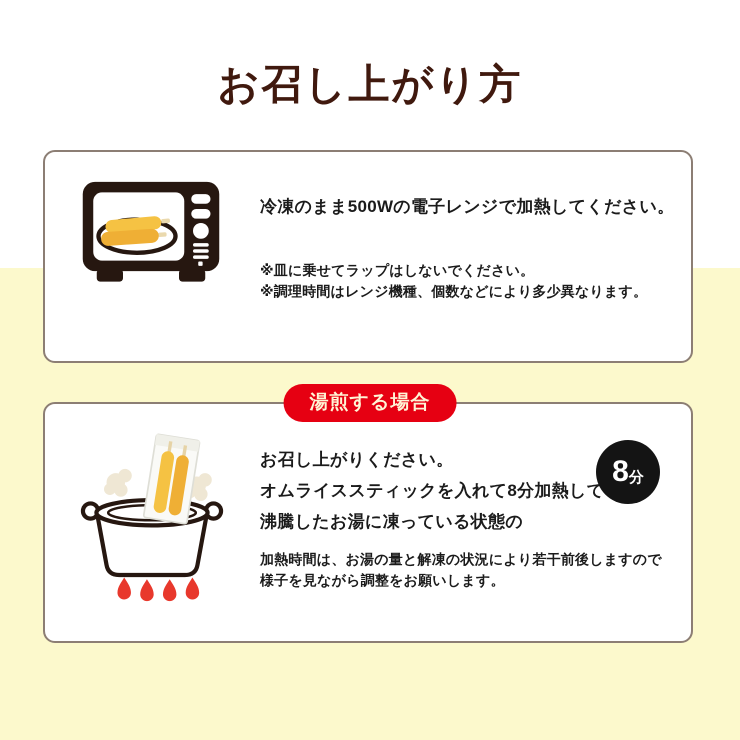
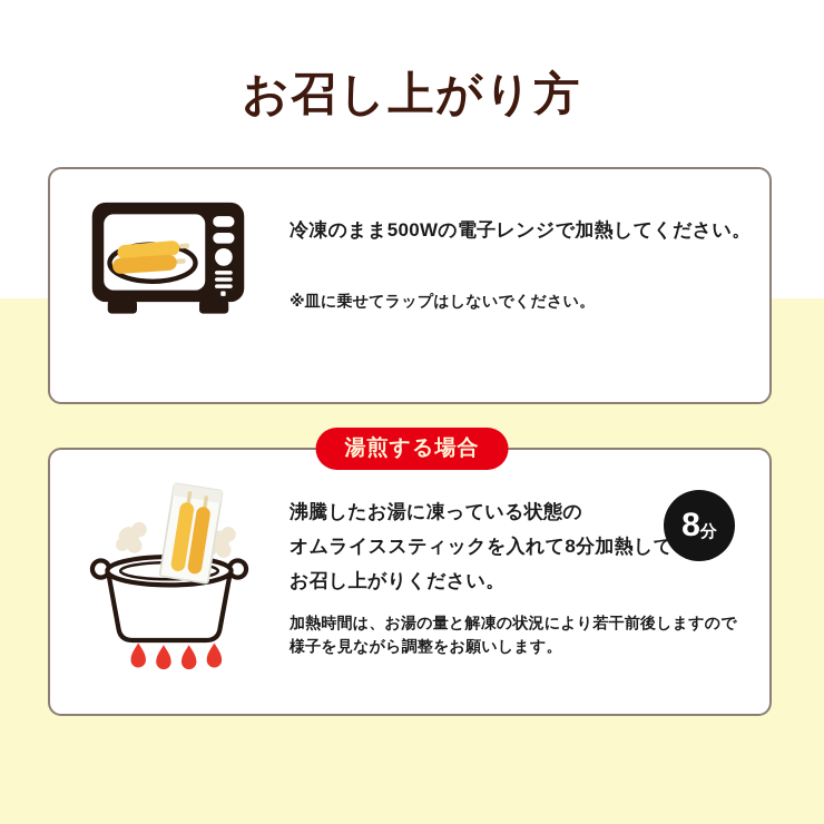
  お召し上がり方
  冷凍のまま500Wの電子レンジで加熱してください。
  ※皿に乗せてラップはしないでください。
- ※調理時間はレンジ機種、個数などにより多少異なります。
  湯煎する場合
- お召し上がりください。
+ 沸騰したお湯に凍っている状態の
  オムライススティックを入れて8分加熱して
- 沸騰したお湯に凍っている状態の
+ お召し上がりください。
  8
  分
  加熱時間は、お湯の量と解凍の状況により若干前後しますので
  様子を見ながら調整をお願いします。
